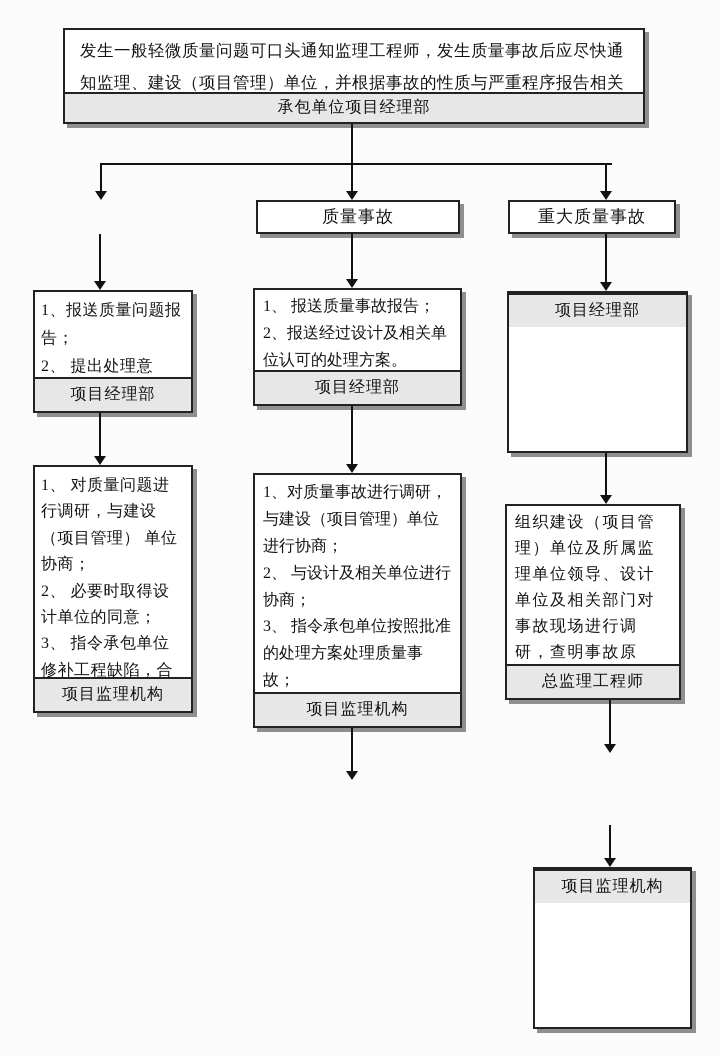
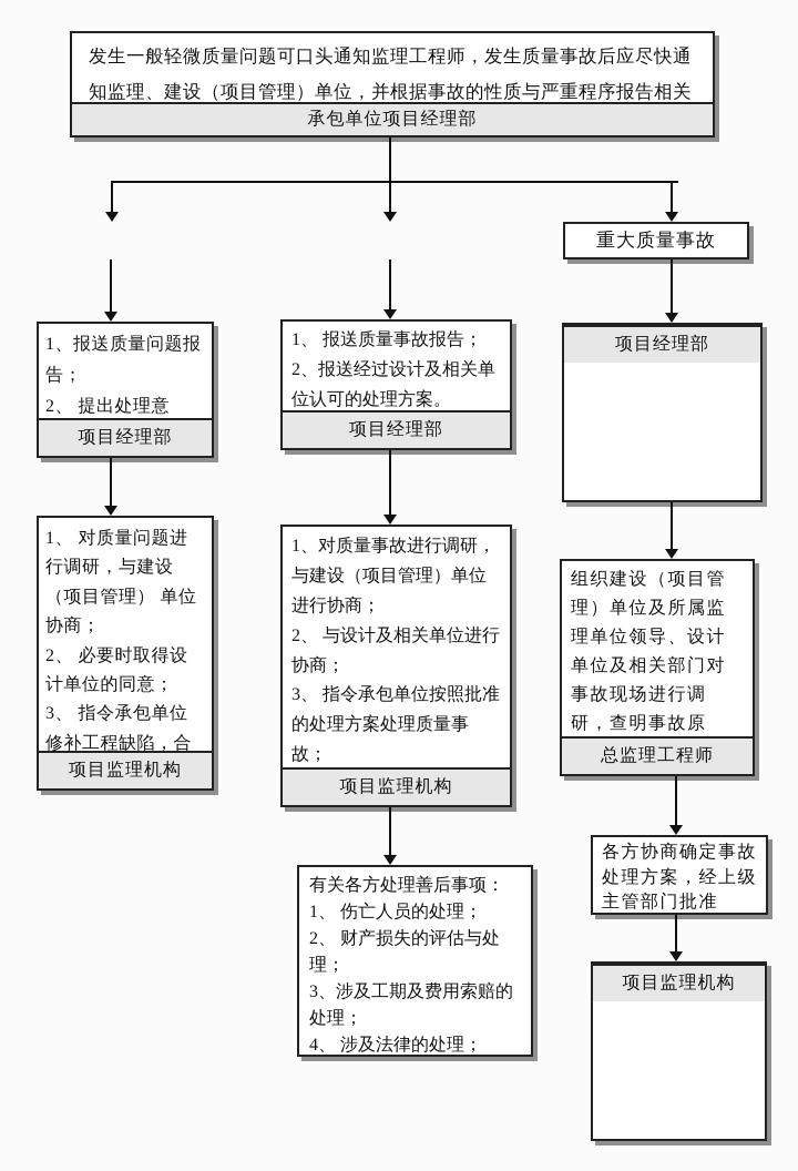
  发生一般轻微质量问题可口头通知监理工程师，发生质量事故后应尽快通知监理、建设（项目管理）单位，并根据事故的性质与严重程序报告相关
  承包单位项目经理部
- 质量事故
  重大质量事故
  1、报送质量问题报告；
  2、 提出处理意
  项目经理部
  1、 报送质量事故报告；
  2、报送经过设计及相关单位认可的处理方案。
  项目经理部
  项目经理部
  1、 对质量问题进行调研，与建设（项目管理） 单位协商；
  2、 必要时取得设计单位的同意；
  3、 指令承包单位修补工程缺陷，合
  项目监理机构
  1、对质量事故进行调研，与建设（项目管理）单位进行协商；
  2、 与设计及相关单位进行协商；
  3、 指令承包单位按照批准的处理方案处理质量事故；
  项目监理机构
  组织建设（项目管理）单位及所属监理单位领导、设计单位及相关部门对事故现场进行调研，查明事故原
  总监理工程师
+ 有关各方处理善后事项：
+ 1、 伤亡人员的处理；
+ 2、 财产损失的评估与处理；
+ 3、涉及工期及费用索赔的处理；
+ 4、 涉及法律的处理；
+ 各方协商确定事故处理方案，经上级主管部门批准
  项目监理机构
